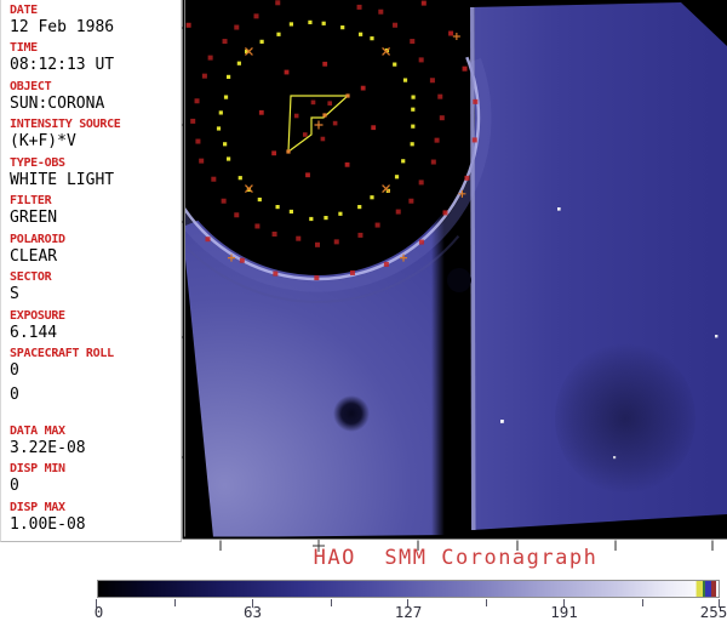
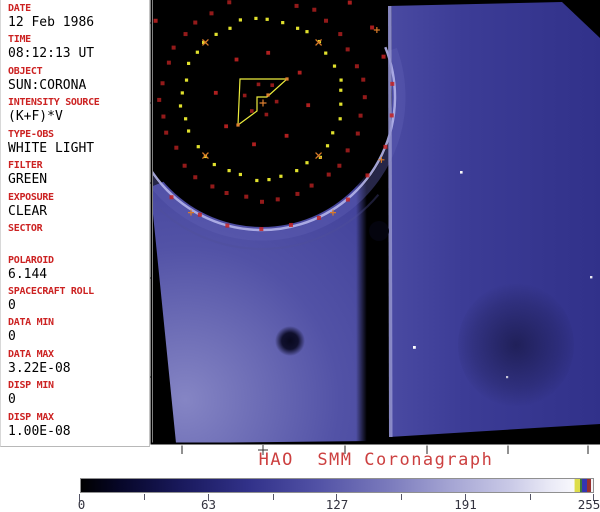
  DATE
  12 Feb 1986
  TIME
  08:12:13 UT
  OBJECT
  SUN:CORONA
  INTENSITY SOURCE
  (K+F)*V
  TYPE-OBS
  WHITE LIGHT
  FILTER
  GREEN
- POLAROID
+ EXPOSURE
  CLEAR
  SECTOR
- S
- EXPOSURE
+ POLAROID
  6.144
  SPACECRAFT ROLL
  0
+ DATA MIN
  0
  DATA MAX
  3.22E-08
  DISP MIN
  0
  DISP MAX
  1.00E-08
  HAO SMM Coronagraph
  0
  63
  127
  191
  255
